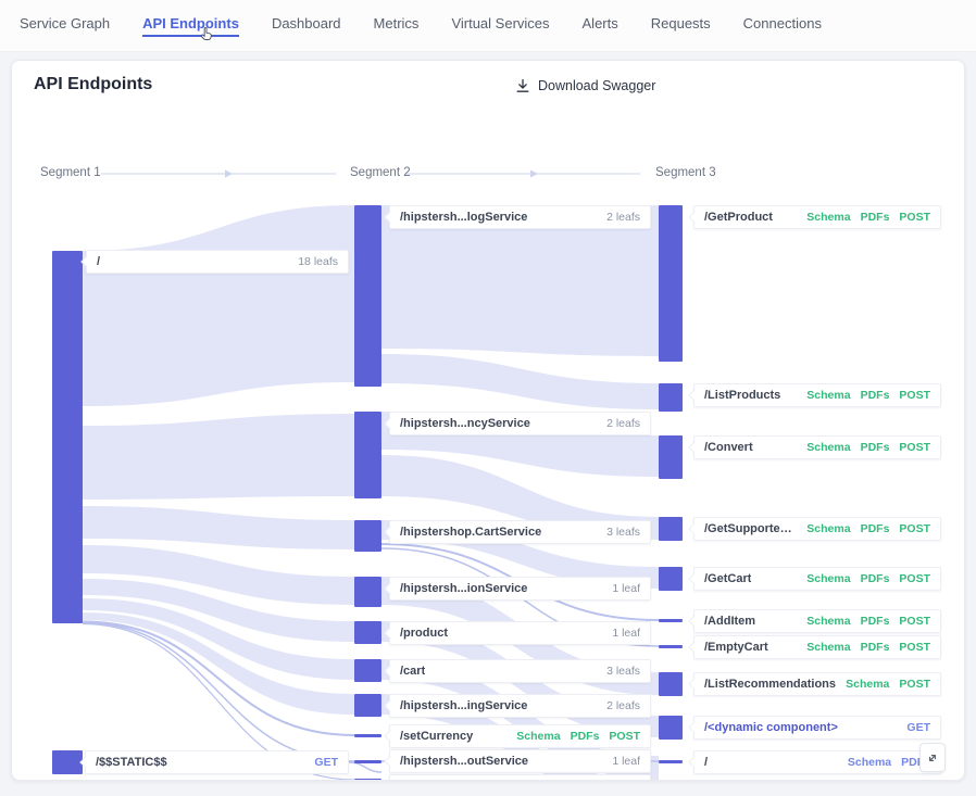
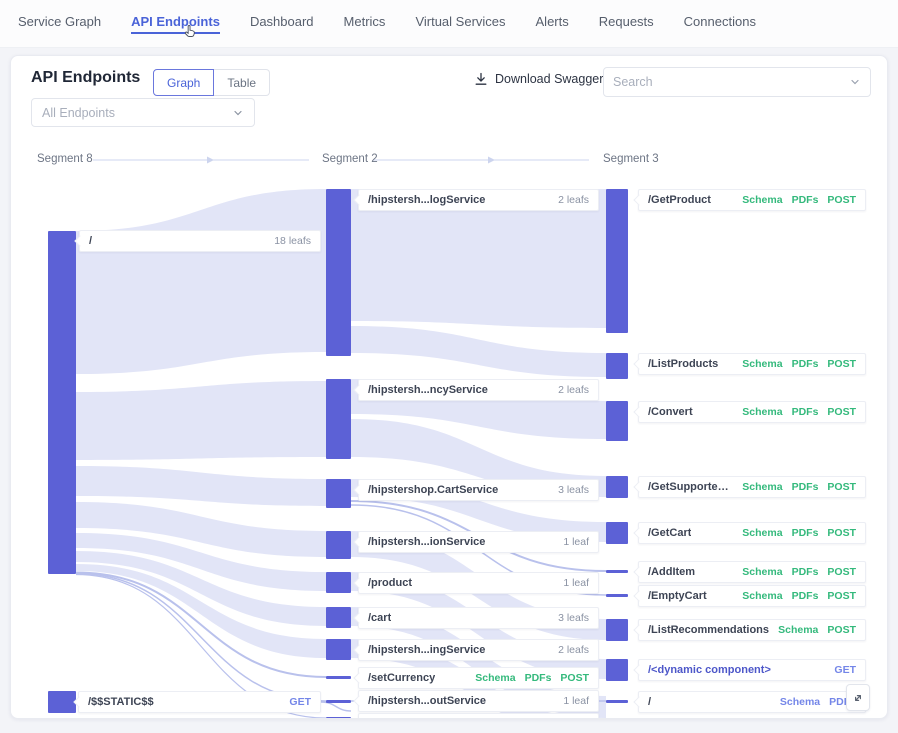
  Service Graph
  API Endpoints
  Dashboard
  Metrics
  Virtual Services
  Alerts
  Requests
  Connections
  API Endpoints
+ Graph
+ Table
  Download Swagger
+ Search
+ All Endpoints
- Segment 1
+ Segment 8
  Segment 2
  Segment 3
  /
  18 leafs
  /$$STATIC$$
  GET
  /hipstersh...logService
  2 leafs
  /hipstersh...ncyService
  2 leafs
  /hipstershop.CartService
  3 leafs
  /hipstersh...ionService
  1 leaf
  /product
  1 leaf
  /cart
  3 leafs
  /hipstersh...ingService
  2 leafs
  /setCurrency
  Schema
  PDFs
  POST
  /hipstersh...outService
  1 leaf
  /GetProduct
  Schema
  PDFs
  POST
  /ListProducts
  Schema
  PDFs
  POST
  /Convert
  Schema
  PDFs
  POST
  Schema
  PDFs
  POST
  /GetCart
  Schema
  PDFs
  POST
  /AddItem
  Schema
  PDFs
  POST
  /EmptyCart
  Schema
  PDFs
  POST
  /ListRecommendations
  Schema
  POST
  /<dynamic component>
  GET
  /
  Schema
